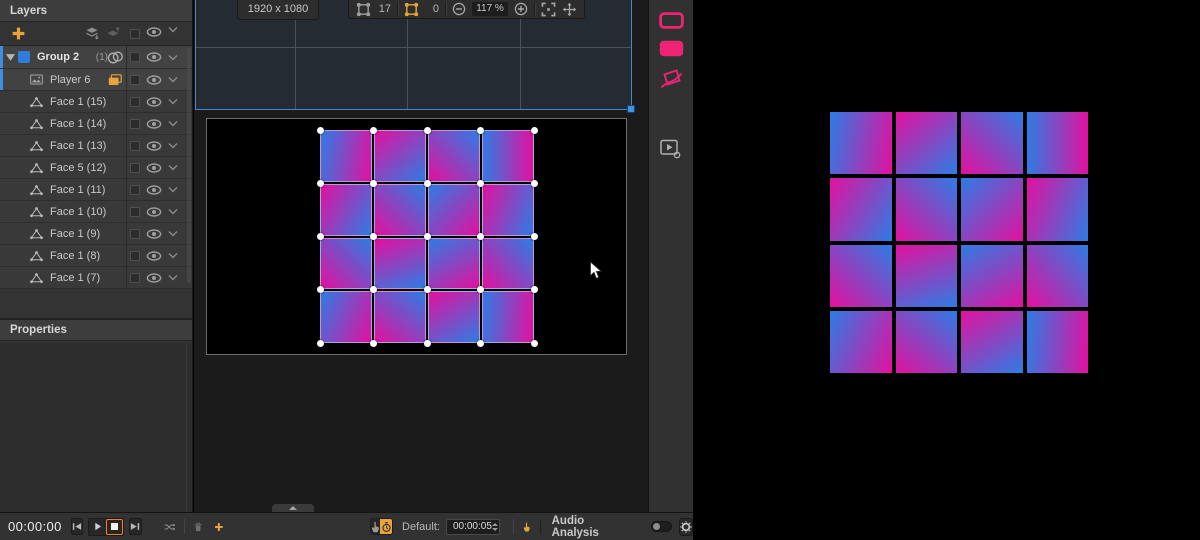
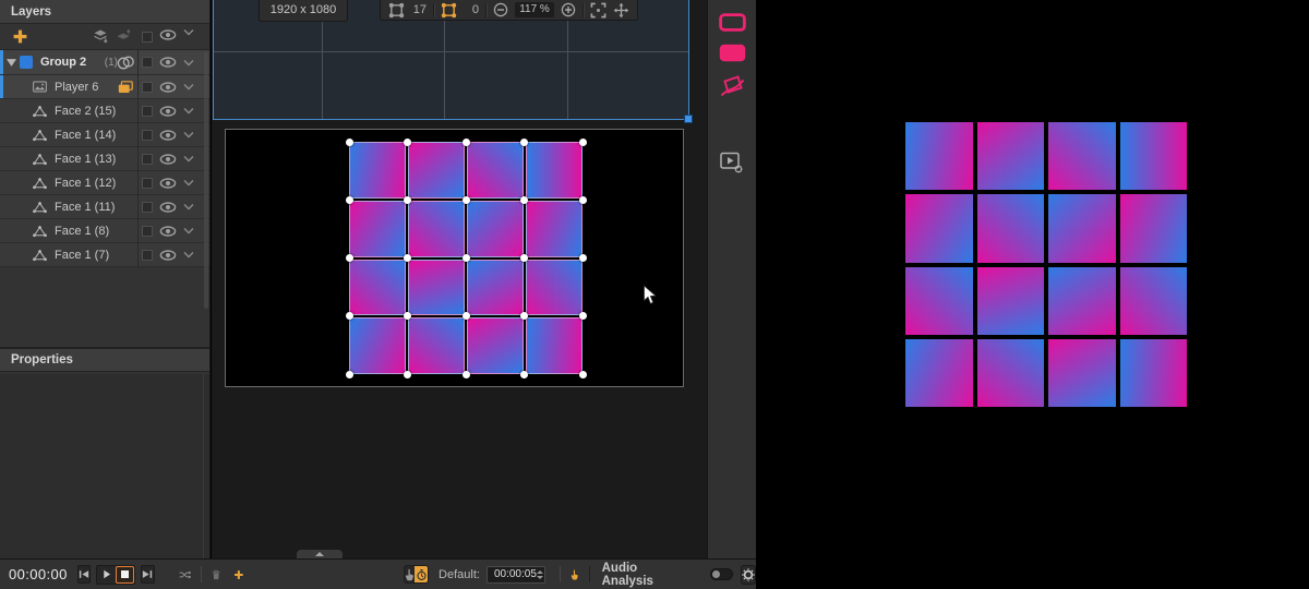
  Layers
  Group 2
  (1)
  Player 6
- Face 1 (15)
+ Face 2 (15)
  Face 1 (14)
  Face 1 (13)
- Face 5 (12)
+ Face 1 (12)
  Face 1 (11)
- Face 1 (10)
- Face 1 (9)
  Face 1 (8)
  Face 1 (7)
  Properties
  1920 x 1080
  17
  0
  117 %
  00:00:00
  Default:
  00:00:05
  Audio Analysis
